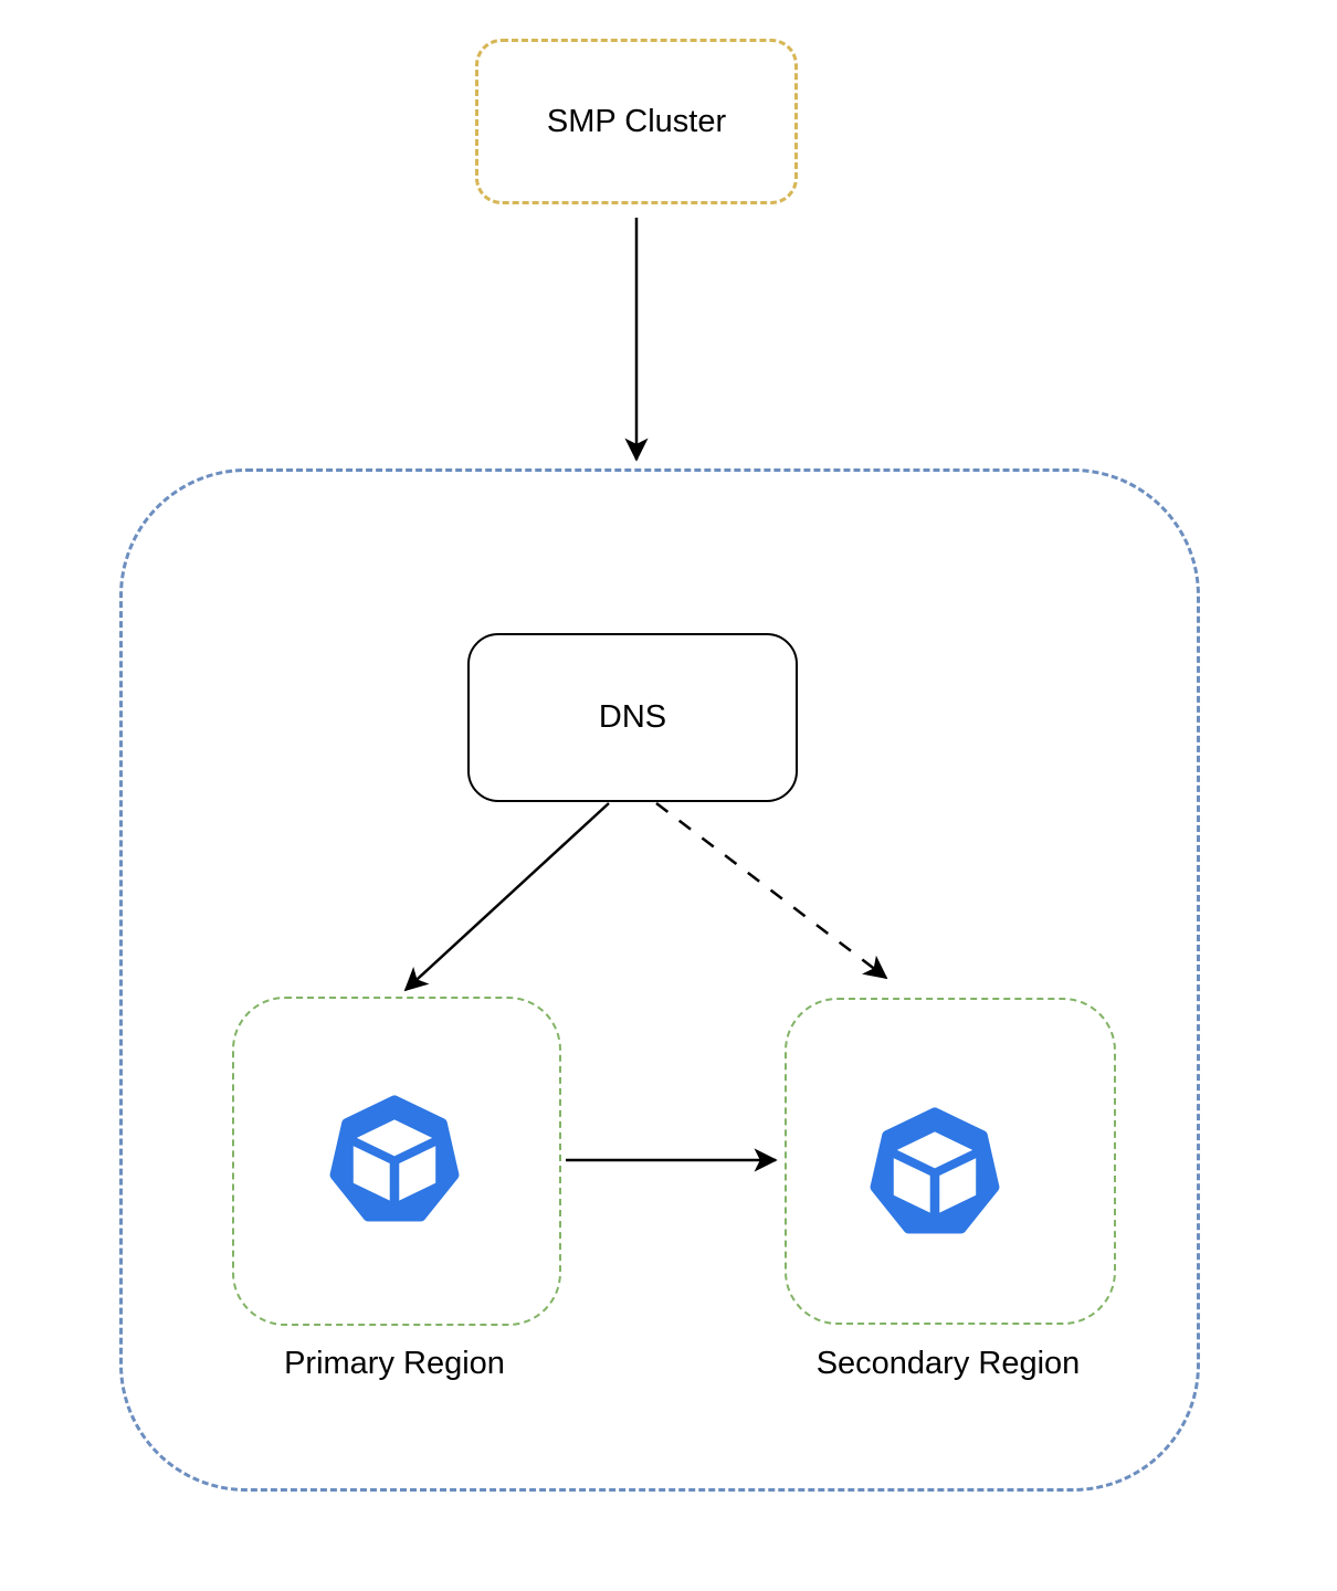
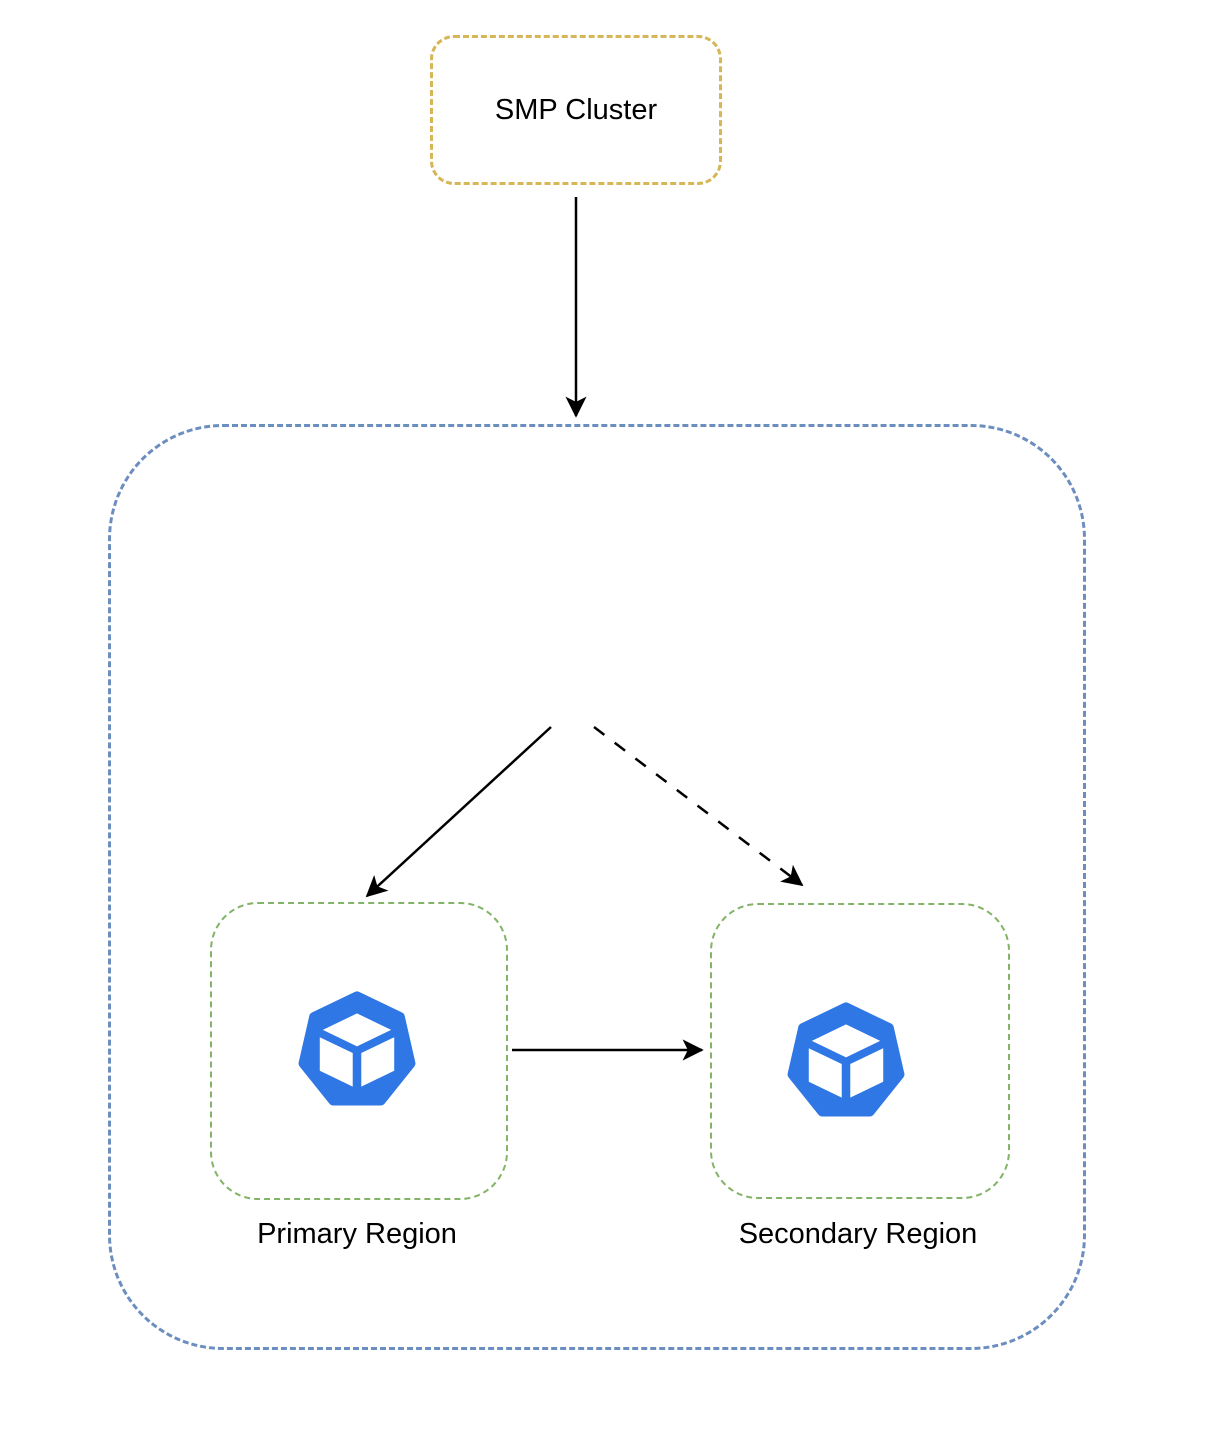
  SMP Cluster
- DNS
  Primary Region
  Secondary Region
